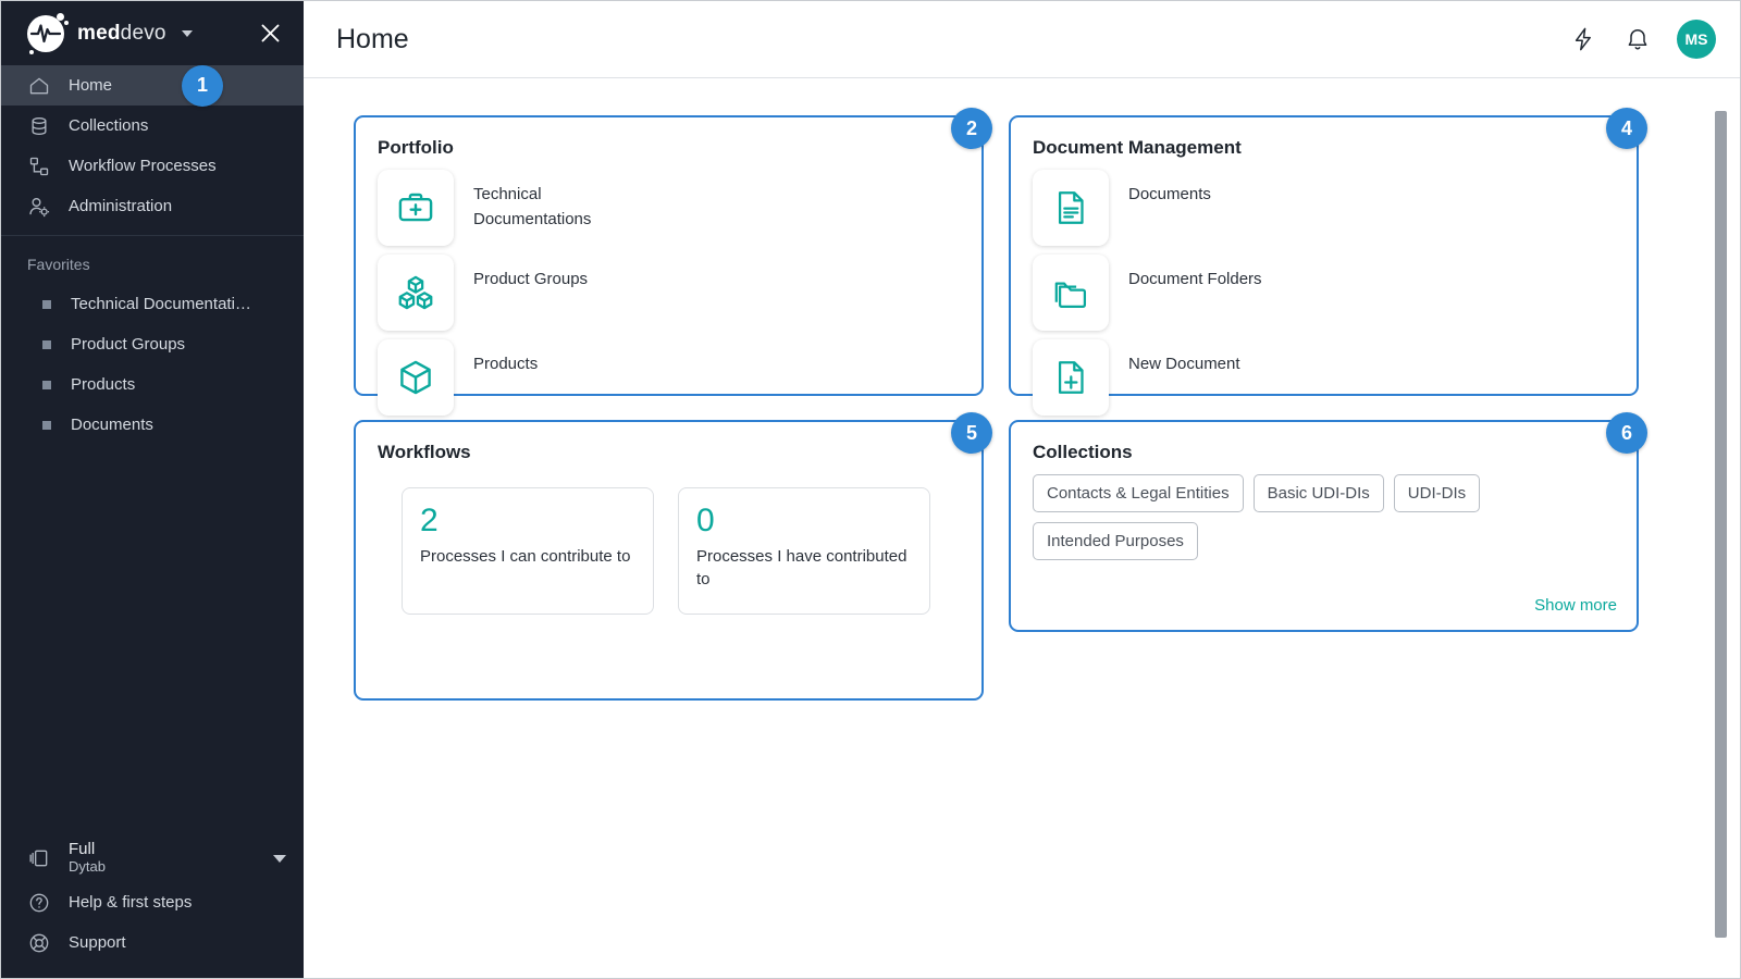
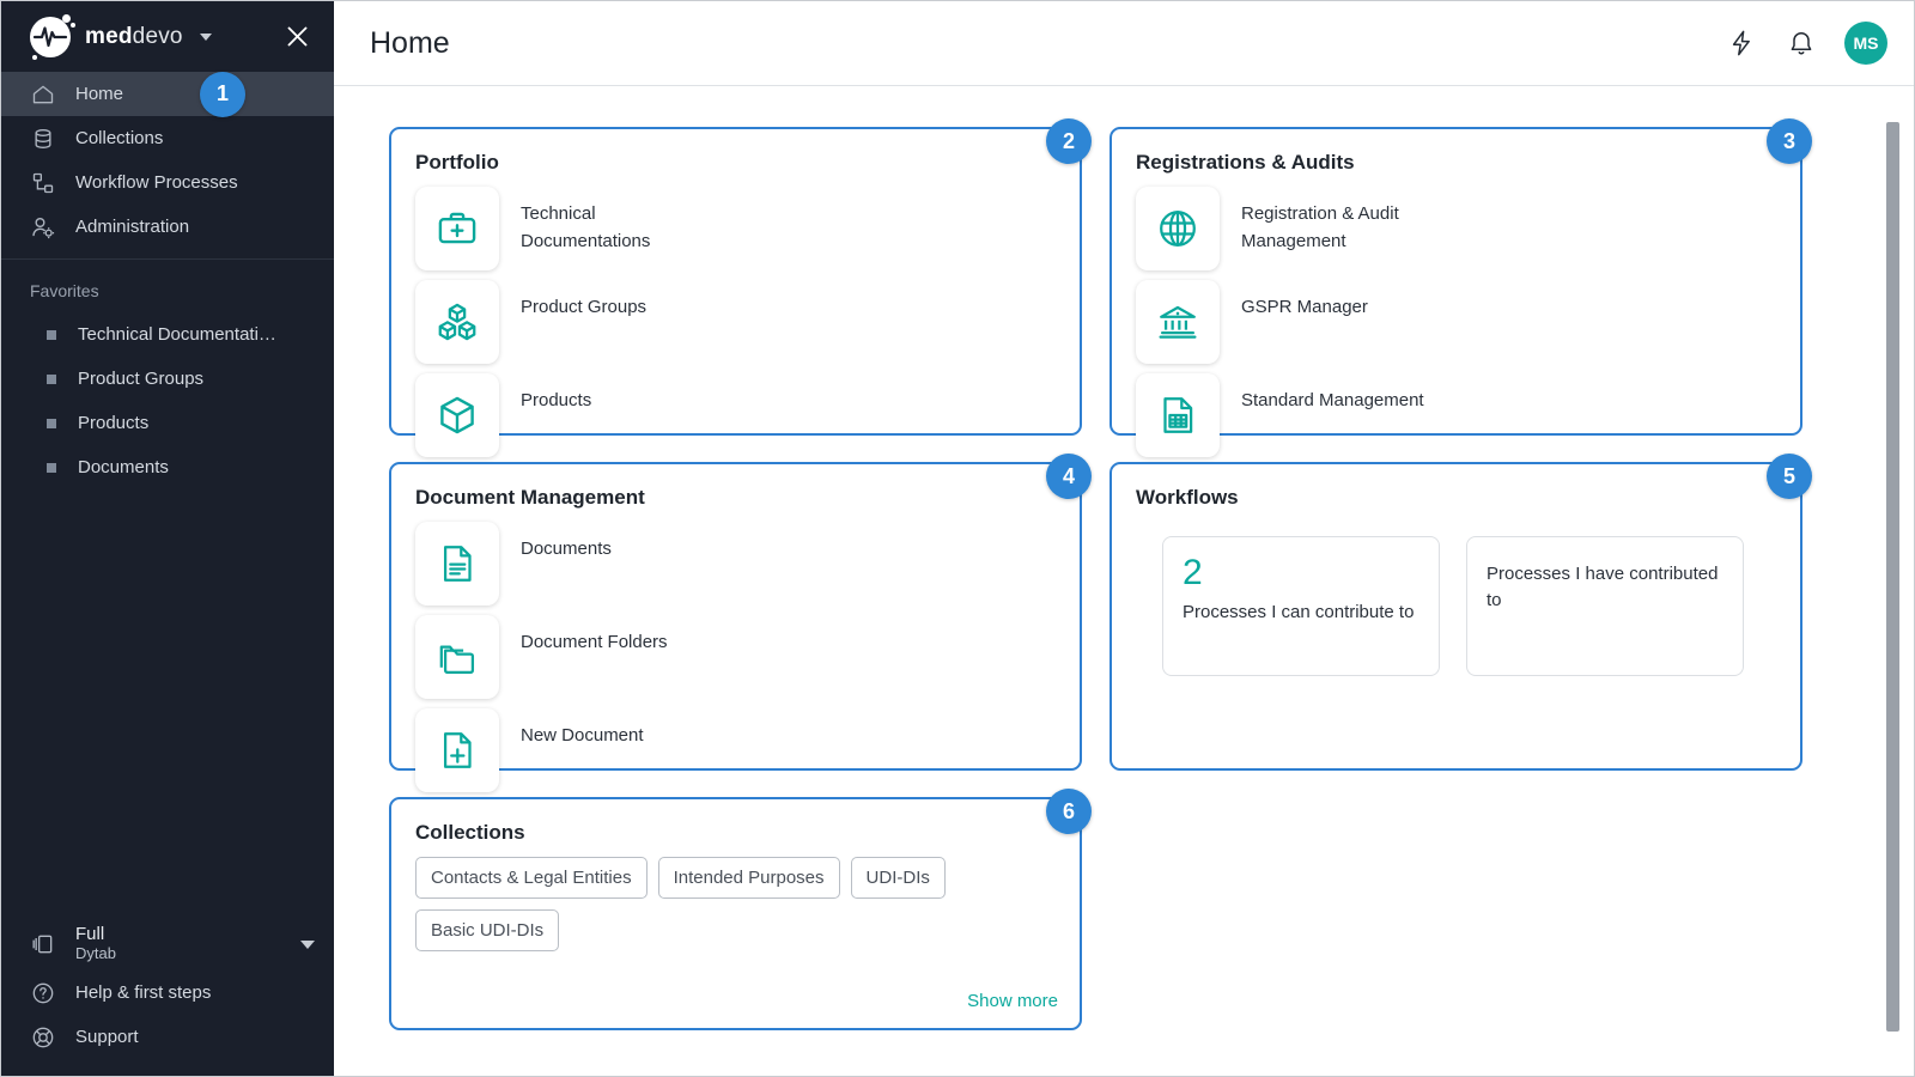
  meddevo
  Home
  1
  Collections
  Workflow Processes
  Administration
  Favorites
  Technical Documentati…
  Product Groups
  Products
  Documents
  Full
  Dytab
  Help & first steps
  Support
  Home
  MS
  2
  Portfolio
  Technical Documentations
  Product Groups
  Products
+ 3
+ Registrations & Audits
+ Registration & Audit Management
+ GSPR Manager
+ Standard Management
  4
  Document Management
  Documents
  Document Folders
  New Document
  5
  Workflows
  2
  Processes I can contribute to
- 0
  Processes I have contributed to
  6
  Collections
  Contacts & Legal Entities
- Basic UDI-DIs
+ Intended Purposes
  UDI-DIs
- Intended Purposes
+ Basic UDI-DIs
  Show more
